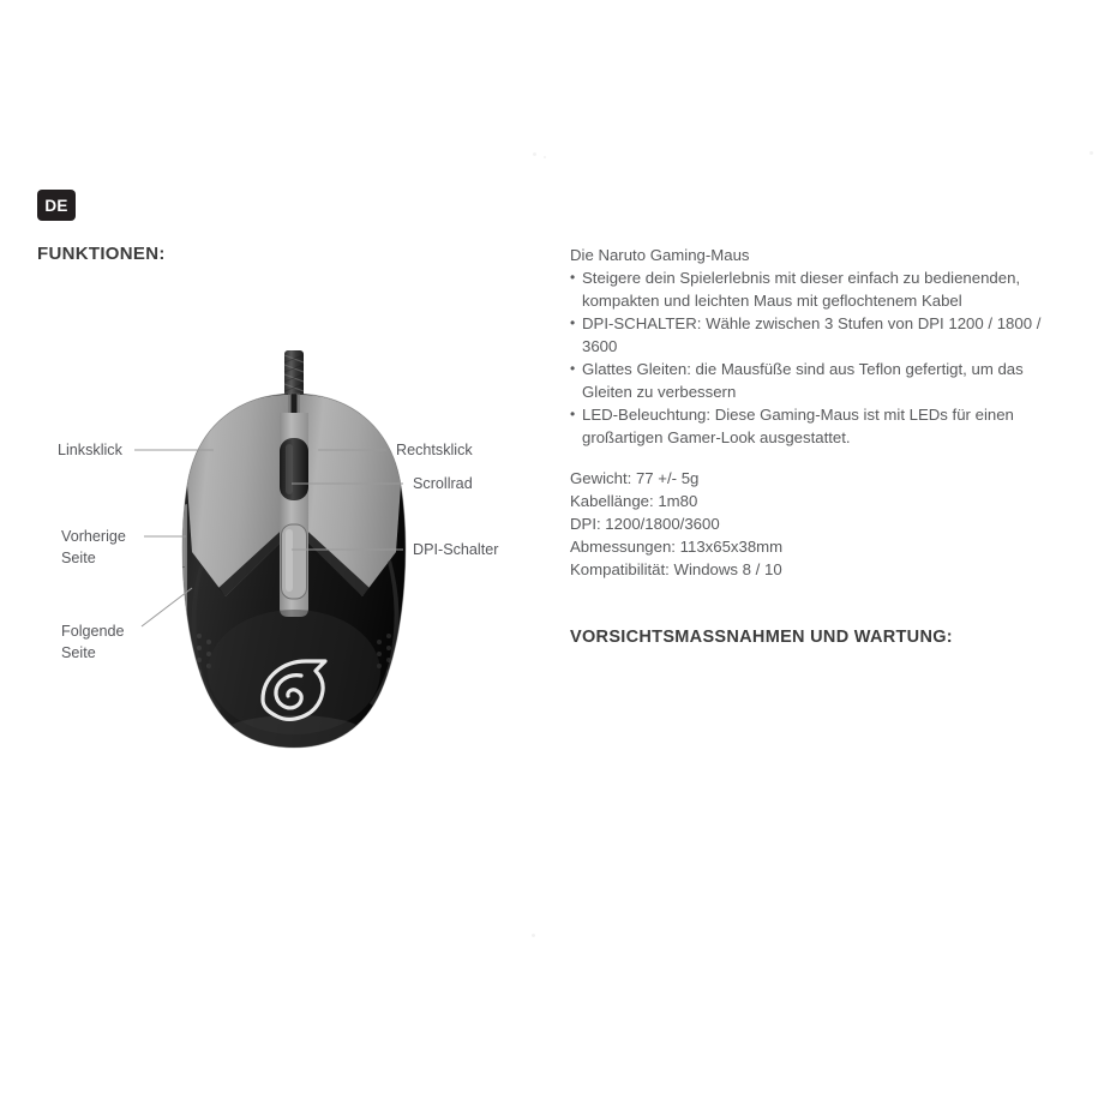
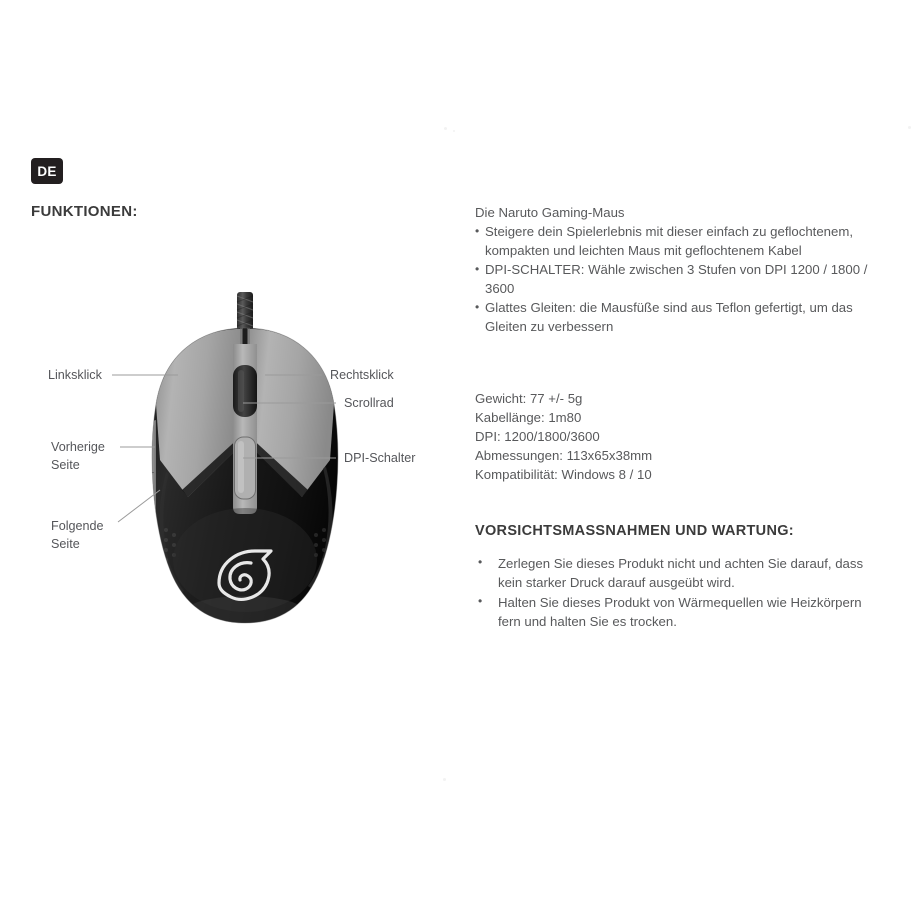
  DE
  FUNKTIONEN:
  Die Naruto Gaming-Maus
- Steigere dein Spielerlebnis mit dieser einfach zu bedienenden, kompakten und leichten Maus mit geflochtenem Kabel
+ Steigere dein Spielerlebnis mit dieser einfach zu geflochtenem, kompakten und leichten Maus mit geflochtenem Kabel
  DPI-SCHALTER: Wähle zwischen 3 Stufen von DPI 1200 / 1800 / 3600
  Glattes Gleiten: die Mausfüße sind aus Teflon gefertigt, um das Gleiten zu verbessern
- LED-Beleuchtung: Diese Gaming-Maus ist mit LEDs für einen großartigen Gamer-Look ausgestattet.
  Gewicht: 77 +/- 5g
  Kabellänge: 1m80
  DPI: 1200/1800/3600
  Abmessungen: 113x65x38mm
  Kompatibilität: Windows 8 / 10
  VORSICHTSMASSNAHMEN UND WARTUNG:
+ Zerlegen Sie dieses Produkt nicht und achten Sie darauf, dass kein starker Druck darauf ausgeübt wird.
+ Halten Sie dieses Produkt von Wärmequellen wie Heizkörpern fern und halten Sie es trocken.
  Linksklick
  Vorherige
  Seite
  Folgende
  Seite
  Rechtsklick
  Scrollrad
  DPI-Schalter
